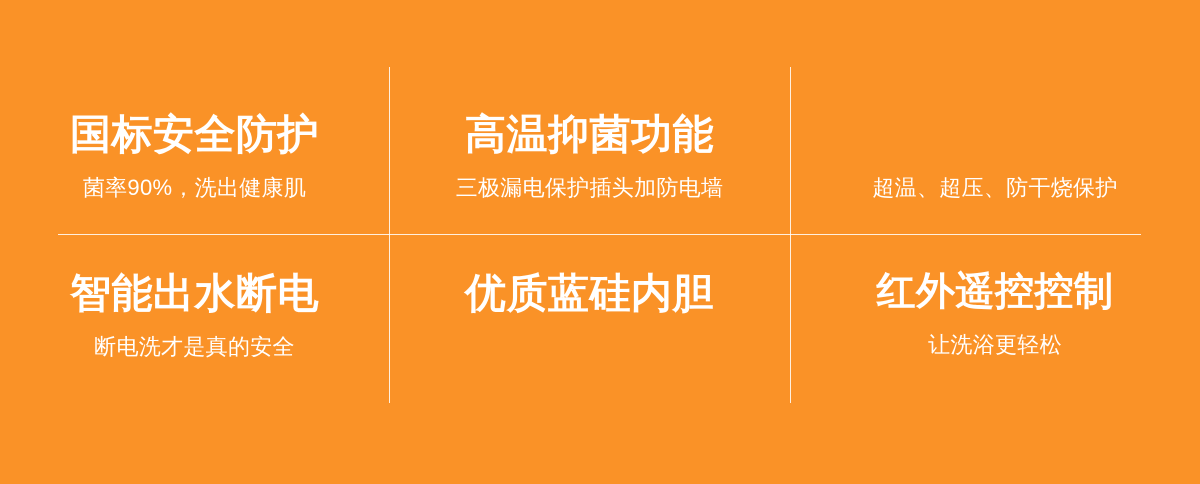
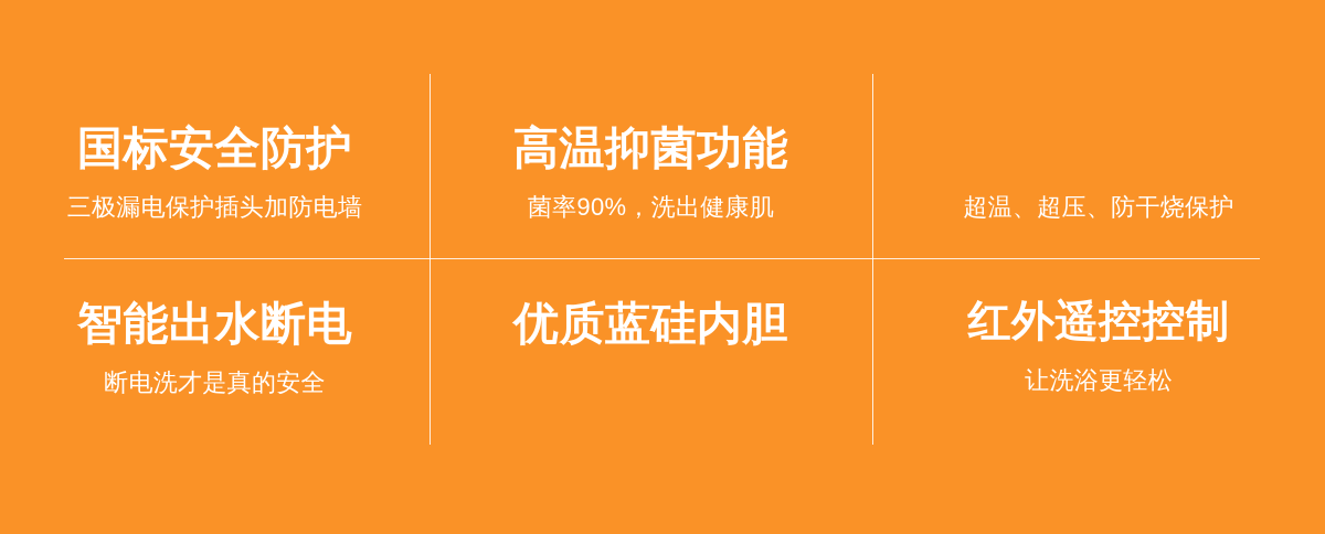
  国标安全防护
- 菌率90%，洗出健康肌
+ 三极漏电保护插头加防电墙
  高温抑菌功能
- 三极漏电保护插头加防电墙
+ 菌率90%，洗出健康肌
  超温、超压、防干烧保护
  智能出水断电
  断电洗才是真的安全
  优质蓝硅内胆
  红外遥控控制
  让洗浴更轻松
